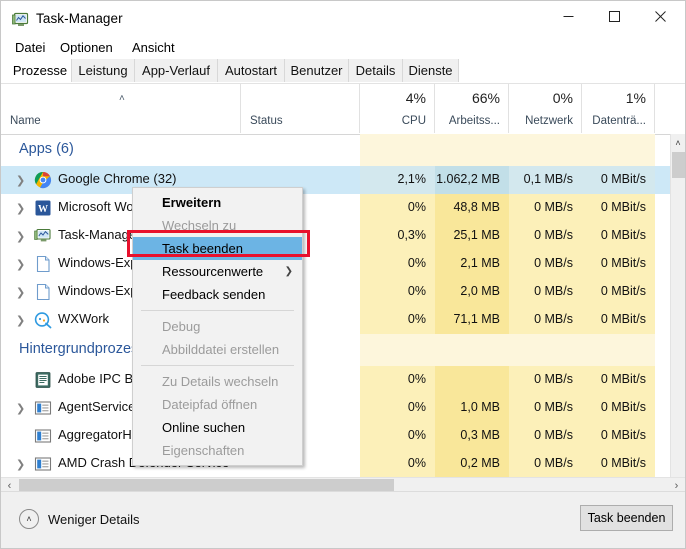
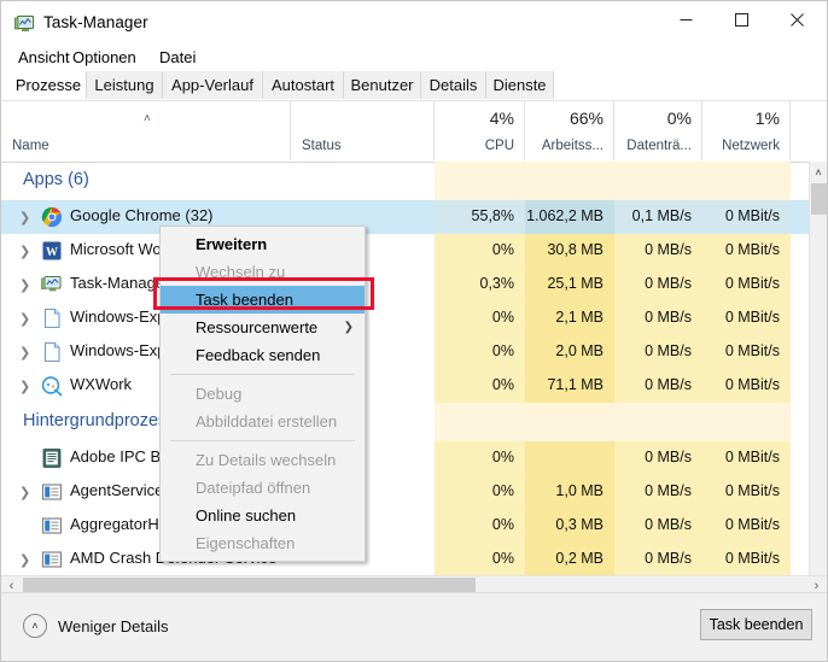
  Task-Manager
- Datei
+ Ansicht
  Optionen
- Ansicht
+ Datei
  Prozesse
  Leistung
  App-Verlauf
  Autostart
  Benutzer
  Details
  Dienste
  Name
  ˄
  Status
  4%
  CPU
  66%
  Arbeitss...
  0%
- Netzwerk
+ Datenträ...
  1%
- Datenträ...
+ Netzwerk
  Apps (6)
  ❯
  Google Chrome (32)
- 2,1%
+ 55,8%
  1.062,2 MB
  0,1 MB/s
  0 MBit/s
  ❯
  W
  Microsoft Wo
  0%
- 48,8 MB
+ 30,8 MB
  0 MB/s
  0 MBit/s
  ❯
  Task-Manag
  0,3%
  25,1 MB
  0 MB/s
  0 MBit/s
  ❯
  0%
  2,1 MB
  0 MB/s
  0 MBit/s
  ❯
  0%
  2,0 MB
  0 MB/s
  0 MBit/s
  ❯
  WXWork
  0%
  71,1 MB
  0 MB/s
  0 MBit/s
  0%
  0 MB/s
  0 MBit/s
  ❯
  AgentServic
  0%
  1,0 MB
  0 MB/s
  0 MBit/s
  AggregatorH
  0%
  0,3 MB
  0 MB/s
  0 MBit/s
  ❯
  0%
  0,2 MB
  0 MB/s
  0 MBit/s
  ˄
  ‹
  ›
  ˄
  Weniger Details
  Task beenden
  Erweitern
  Wechseln zu
  Task beenden
  Ressourcenwerte
  ❯
  Feedback senden
  Debug
  Abbilddatei erstellen
  Zu Details wechseln
  Dateipfad öffnen
  Online suchen
  Eigenschaften
